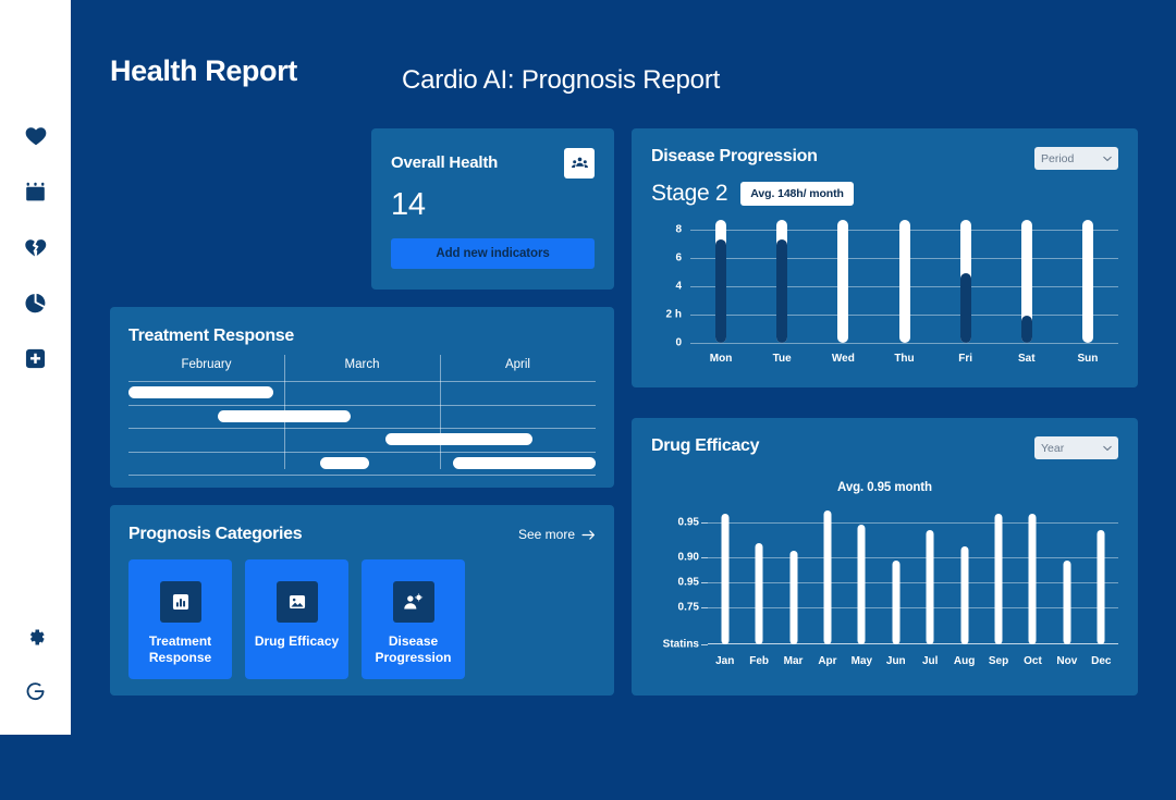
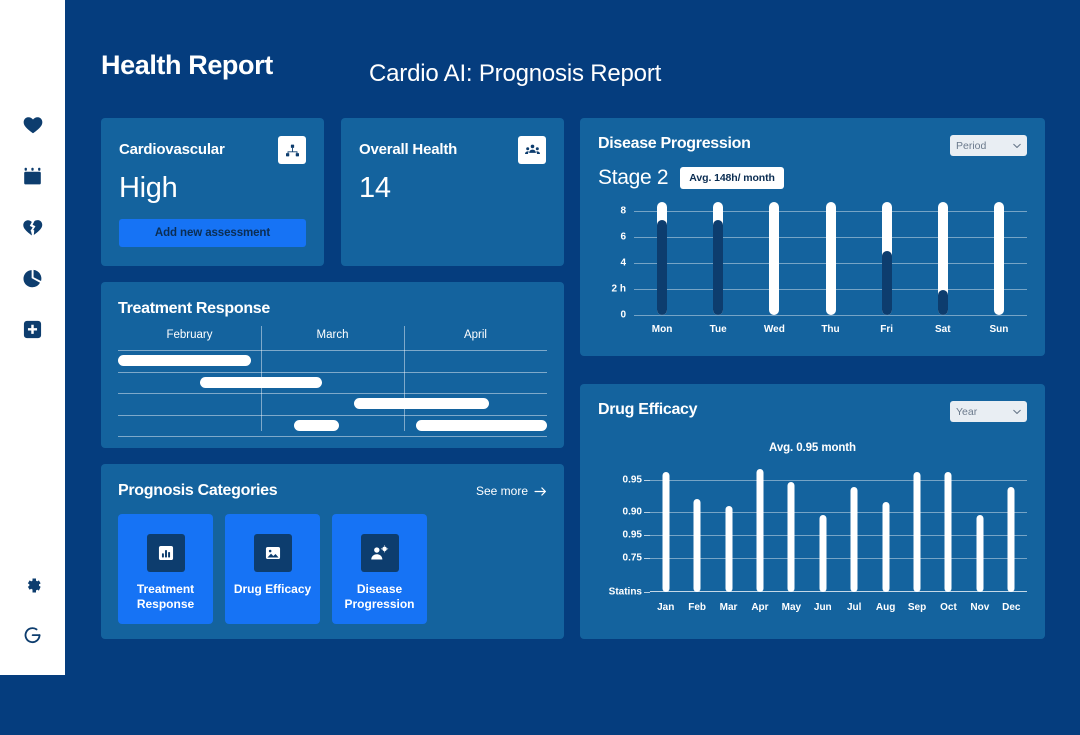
  Health Report
  Cardio AI: Prognosis Report
+ Cardiovascular
+ High
+ Add new assessment
  Overall Health
  14
- Add new indicators
  Treatment Response
  February
  March
  April
  Prognosis Categories
  See more
  Treatment Response
  Drug Efficacy
  Disease Progression
  Disease Progression
  Period
  Stage 2
  Avg. 148h/ month
  0
  2 h
  4
  6
  8
  Mon
  Tue
  Wed
  Thu
  Fri
  Sat
  Sun
  Drug Efficacy
  Year
  Avg. 0.95 month
  Statins
  0.75
  0.95
  0.90
  0.95
  Jan
  Feb
  Mar
  Apr
  May
  Jun
  Jul
  Aug
  Sep
  Oct
  Nov
  Dec
